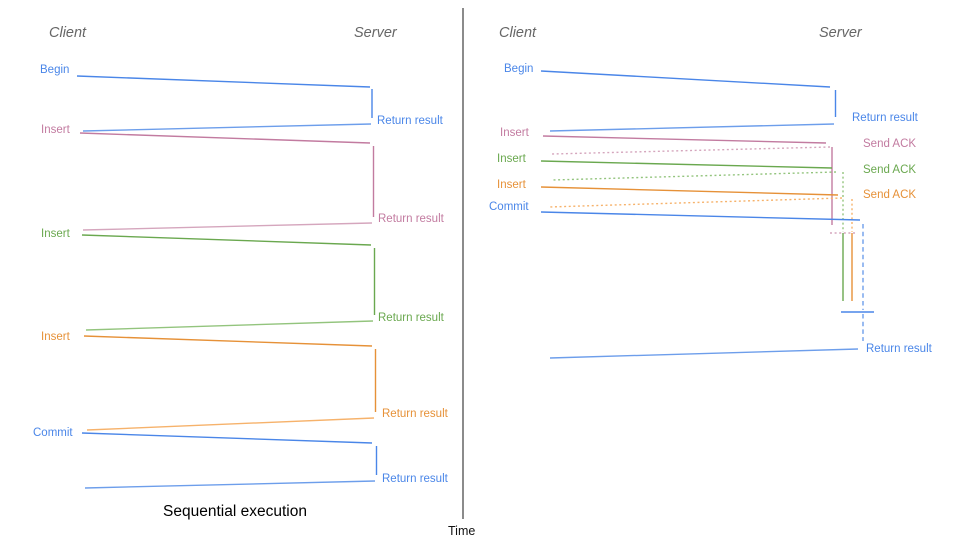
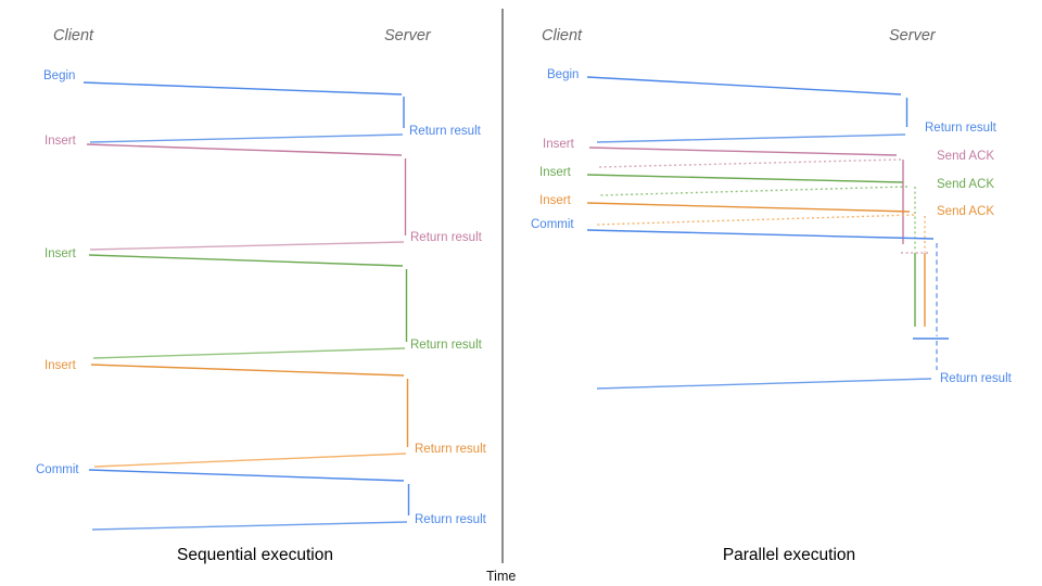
  Client
  Server
  Begin
  Insert
  Insert
  Insert
  Commit
  Return result
  Return result
  Return result
  Return result
  Return result
  Sequential execution
  Client
  Server
  Begin
  Insert
  Insert
  Insert
  Commit
  Return result
  Send ACK
  Send ACK
  Send ACK
  Return result
+ Parallel execution
  Time
